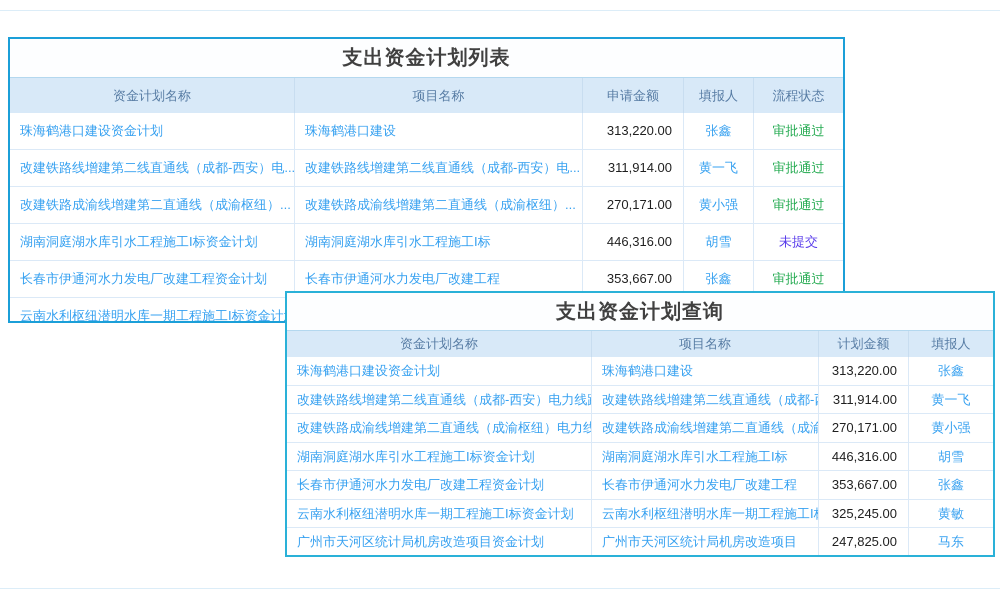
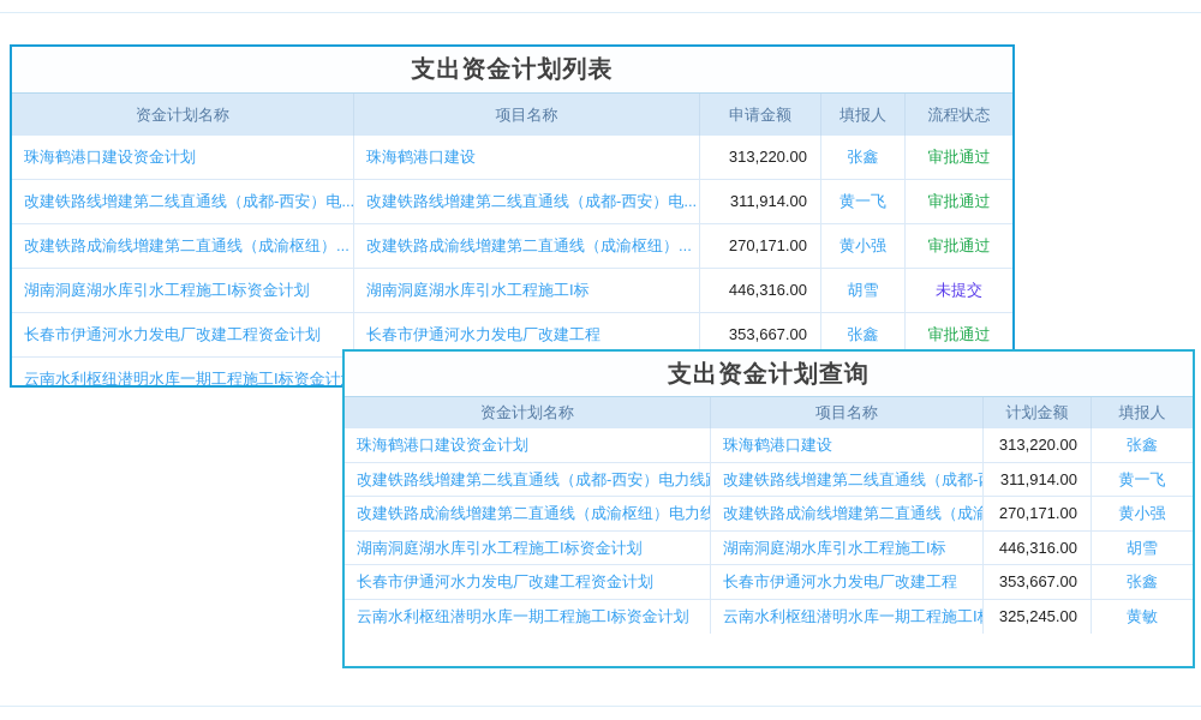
  支出资金计划列表
  资金计划名称
  项目名称
  申请金额
  填报人
  流程状态
  珠海鹤港口建设资金计划
  珠海鹤港口建设
  313,220.00
  张鑫
  审批通过
  改建铁路线增建第二线直通线（成都-西安）电...
  改建铁路线增建第二线直通线（成都-西安）电...
  311,914.00
  黄一飞
  审批通过
  改建铁路成渝线增建第二直通线（成渝枢纽）...
  改建铁路成渝线增建第二直通线（成渝枢纽）...
  270,171.00
  黄小强
  审批通过
  湖南洞庭湖水库引水工程施工I标资金计划
  湖南洞庭湖水库引水工程施工I标
  446,316.00
  胡雪
  未提交
  长春市伊通河水力发电厂改建工程资金计划
  长春市伊通河水力发电厂改建工程
  353,667.00
  张鑫
  审批通过
  云南水利枢纽潜明水库一期工程施工I标资金计
  支出资金计划查询
  资金计划名称
  项目名称
  计划金额
  填报人
  珠海鹤港口建设资金计划
  珠海鹤港口建设
  313,220.00
  张鑫
  改建铁路线增建第二线直通线（成都-西安）电力线
  改建铁路线增建第二线直通线（成都-
  311,914.00
  黄一飞
  改建铁路成渝线增建第二直通线（成渝枢纽）电力线
  改建铁路成渝线增建第二直通线（成渝
  270,171.00
  黄小强
  湖南洞庭湖水库引水工程施工I标资金计划
  湖南洞庭湖水库引水工程施工I标
  446,316.00
  胡雪
  长春市伊通河水力发电厂改建工程资金计划
  长春市伊通河水力发电厂改建工程
  353,667.00
  张鑫
  云南水利枢纽潜明水库一期工程施工I标资金计划
  云南水利枢纽潜明水库一期工程施工I
  325,245.00
  黄敏
- 广州市天河区统计局机房改造项目资金计划
- 广州市天河区统计局机房改造项目
- 247,825.00
- 马东
